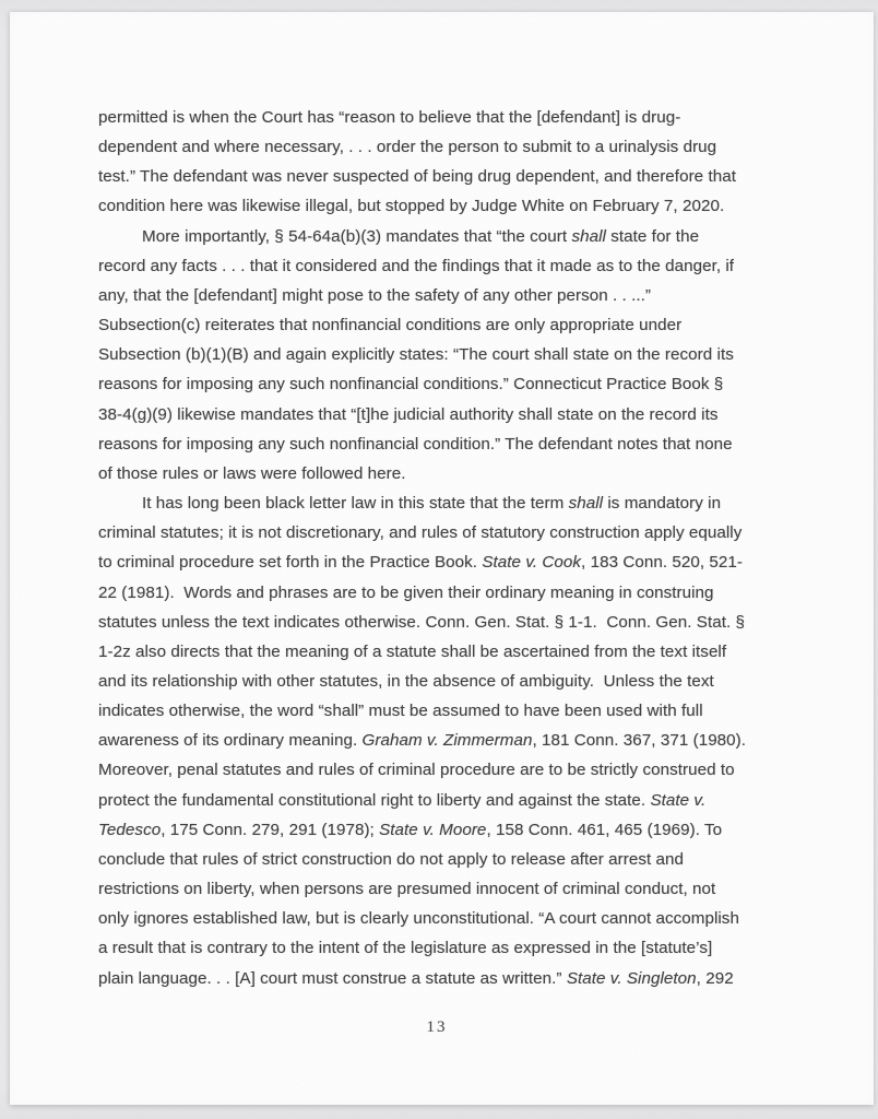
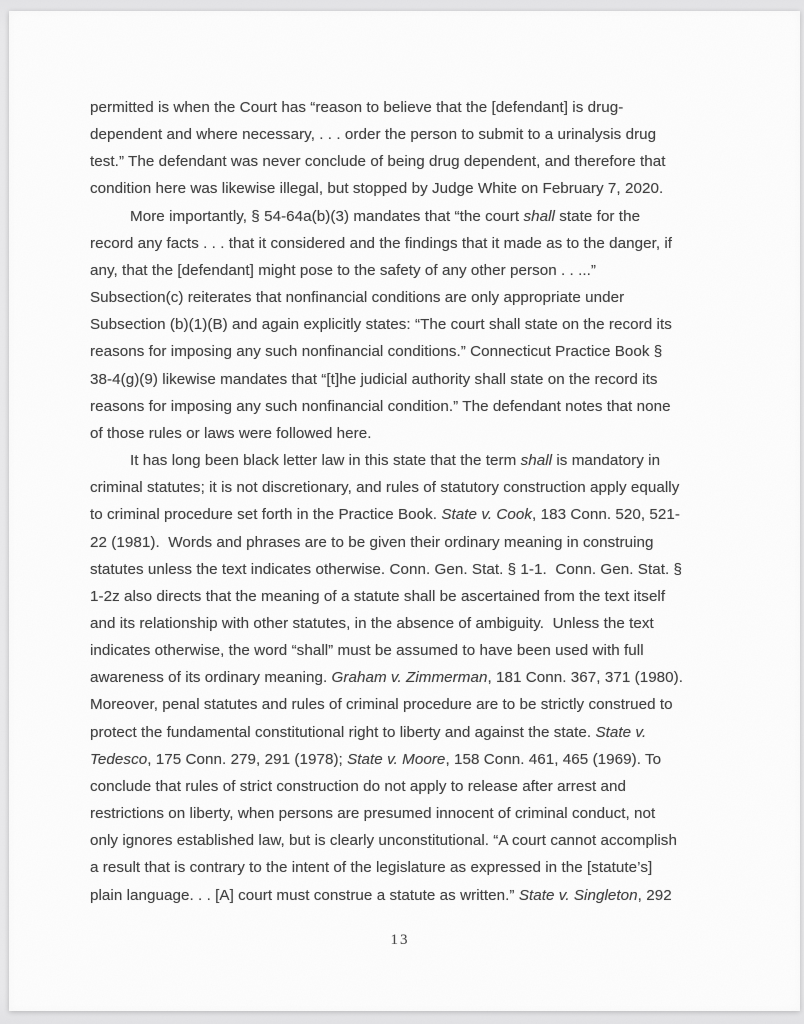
  permitted is when the Court has “reason to believe that the [defendant] is drug-
  dependent and where necessary, . . . order the person to submit to a urinalysis drug
- test.” The defendant was never suspected of being drug dependent, and therefore that
+ test.” The defendant was never conclude of being drug dependent, and therefore that
  condition here was likewise illegal, but stopped by Judge White on February 7, 2020.
  More importantly, § 54-64a(b)(3) mandates that “the court shall state for the
  record any facts . . . that it considered and the findings that it made as to the danger, if
  any, that the [defendant] might pose to the safety of any other person . . ...”
  Subsection(c) reiterates that nonfinancial conditions are only appropriate under
  Subsection (b)(1)(B) and again explicitly states: “The court shall state on the record its
  reasons for imposing any such nonfinancial conditions.” Connecticut Practice Book §
  38-4(g)(9) likewise mandates that “[t]he judicial authority shall state on the record its
  reasons for imposing any such nonfinancial condition.” The defendant notes that none
  of those rules or laws were followed here.
  It has long been black letter law in this state that the term shall is mandatory in
  criminal statutes; it is not discretionary, and rules of statutory construction apply equally
  to criminal procedure set forth in the Practice Book. State v. Cook, 183 Conn. 520, 521-
  22 (1981). Words and phrases are to be given their ordinary meaning in construing
  statutes unless the text indicates otherwise. Conn. Gen. Stat. § 1-1. Conn. Gen. Stat. §
  1-2z also directs that the meaning of a statute shall be ascertained from the text itself
  and its relationship with other statutes, in the absence of ambiguity. Unless the text
  indicates otherwise, the word “shall” must be assumed to have been used with full
  awareness of its ordinary meaning. Graham v. Zimmerman, 181 Conn. 367, 371 (1980).
  Moreover, penal statutes and rules of criminal procedure are to be strictly construed to
  protect the fundamental constitutional right to liberty and against the state. State v.
  Tedesco, 175 Conn. 279, 291 (1978); State v. Moore, 158 Conn. 461, 465 (1969). To
  conclude that rules of strict construction do not apply to release after arrest and
  restrictions on liberty, when persons are presumed innocent of criminal conduct, not
  only ignores established law, but is clearly unconstitutional. “A court cannot accomplish
  a result that is contrary to the intent of the legislature as expressed in the [statute’s]
  plain language. . . [A] court must construe a statute as written.” State v. Singleton, 292
  13
